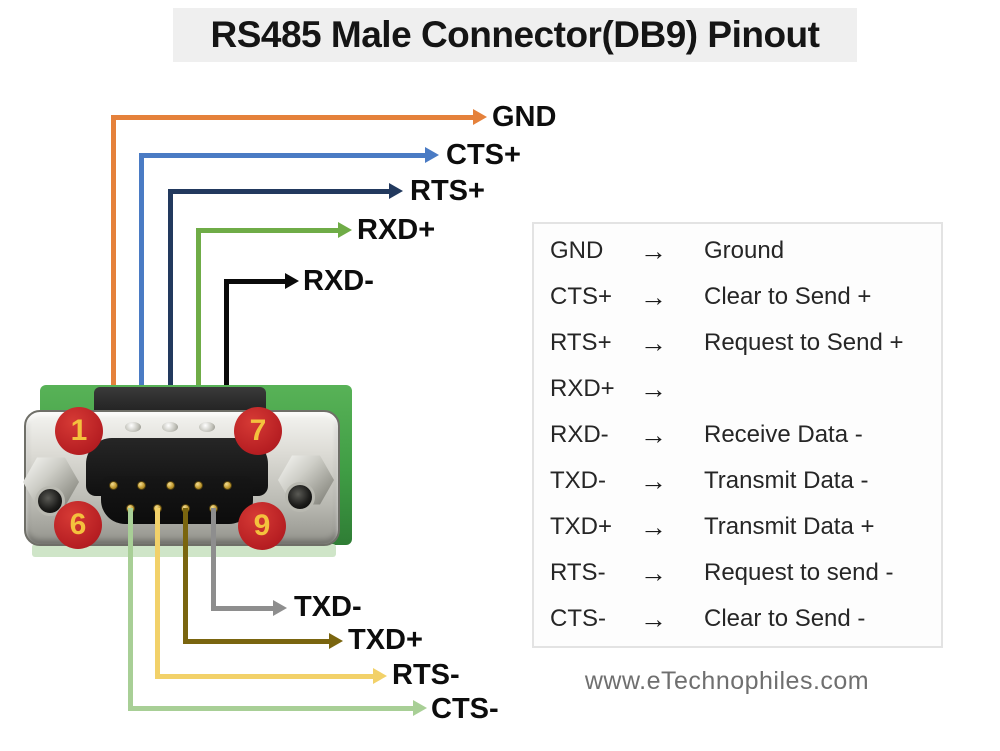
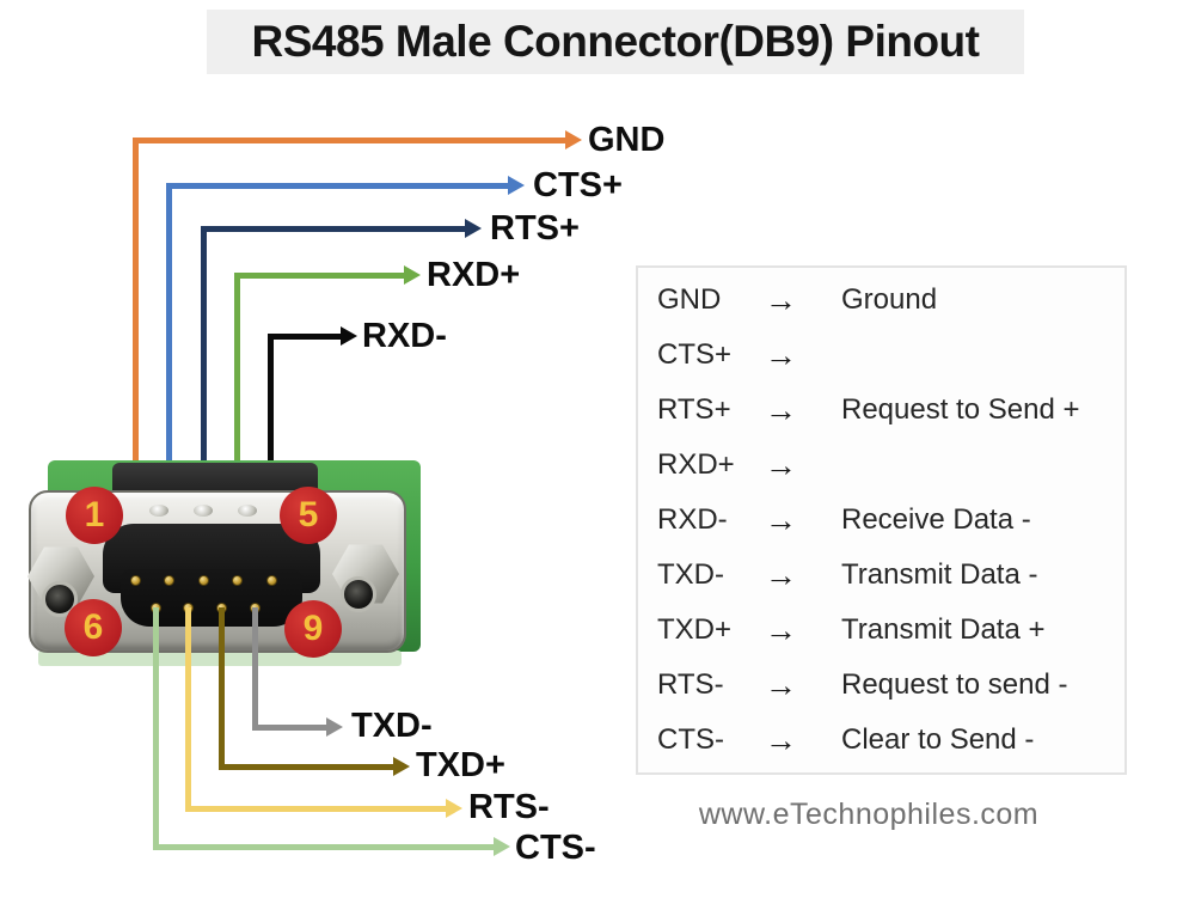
  RS485 Male Connector(DB9) Pinout
  GND
  CTS+
  RTS+
  RXD+
  RXD-
  1
- 7
+ 5
  6
  9
  CTS-
  RTS-
  TXD+
  TXD-
  GND
  →
  Ground
  CTS+
  →
- Clear to Send +
  RTS+
  →
  Request to Send +
  RXD+
  →
  RXD-
  →
  Receive Data -
  TXD-
  →
  Transmit Data -
  TXD+
  →
  Transmit Data +
  RTS-
  →
  Request to send -
  CTS-
  →
  Clear to Send -
  www.eTechnophiles.com
